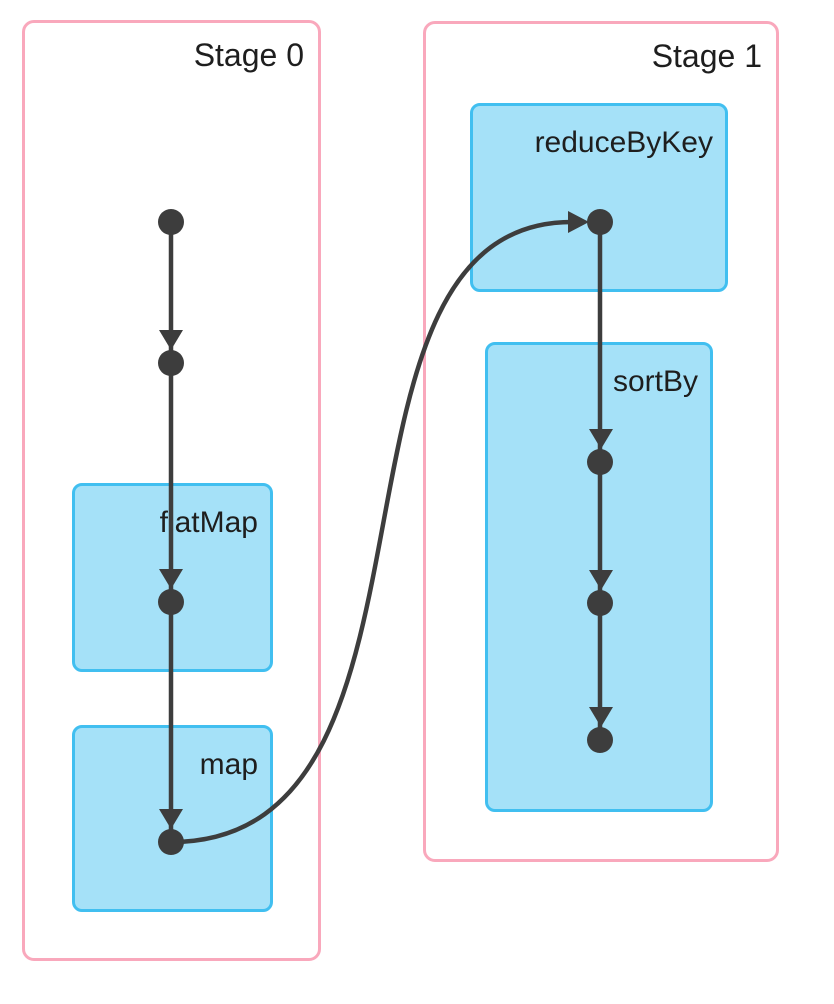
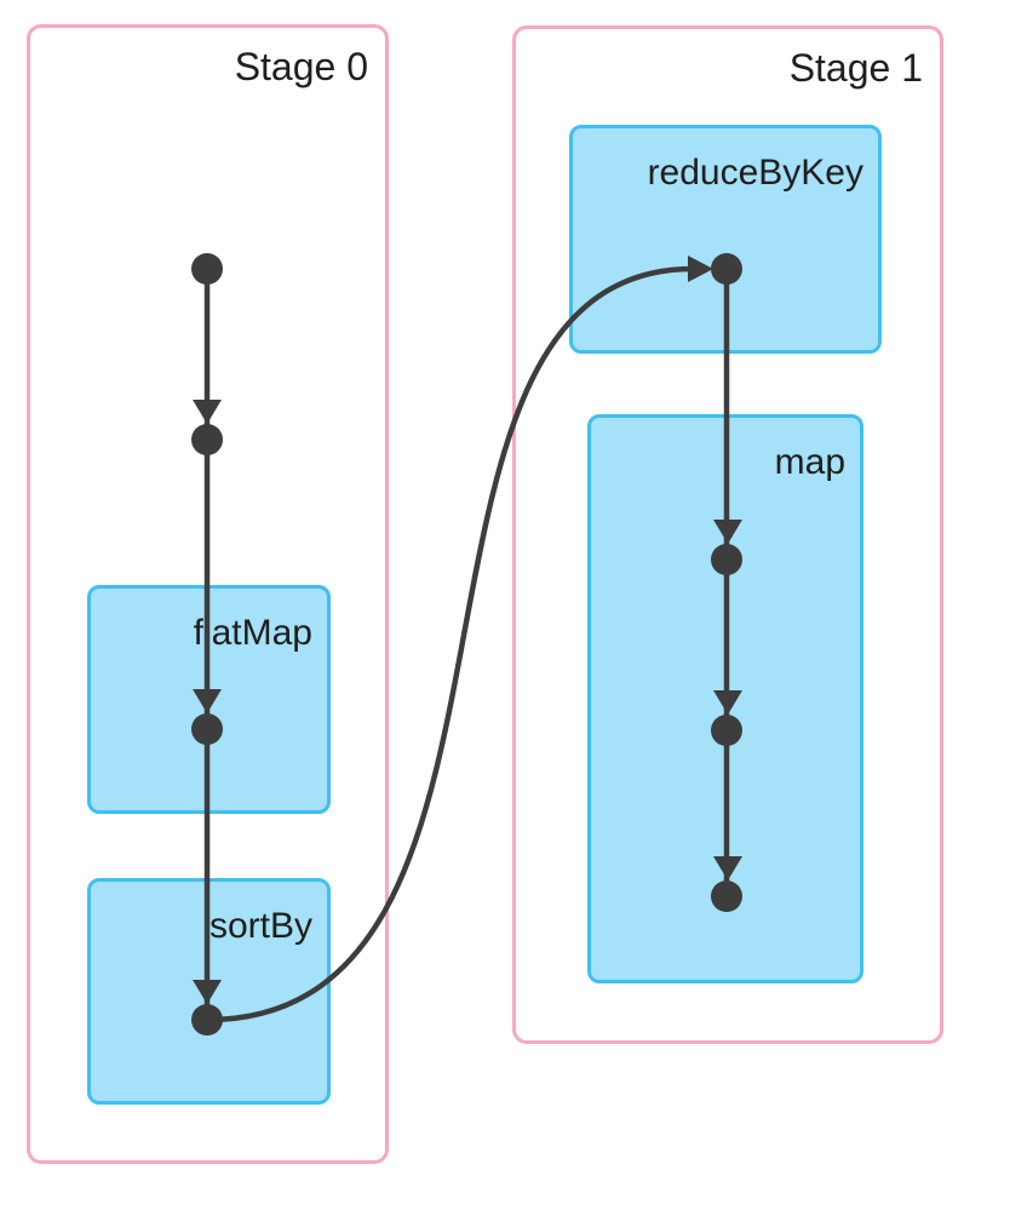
  Stage 0
  Stage 1
  fatMap
- map
+ sortBy
  reduceByKey
- sortBy
+ map
